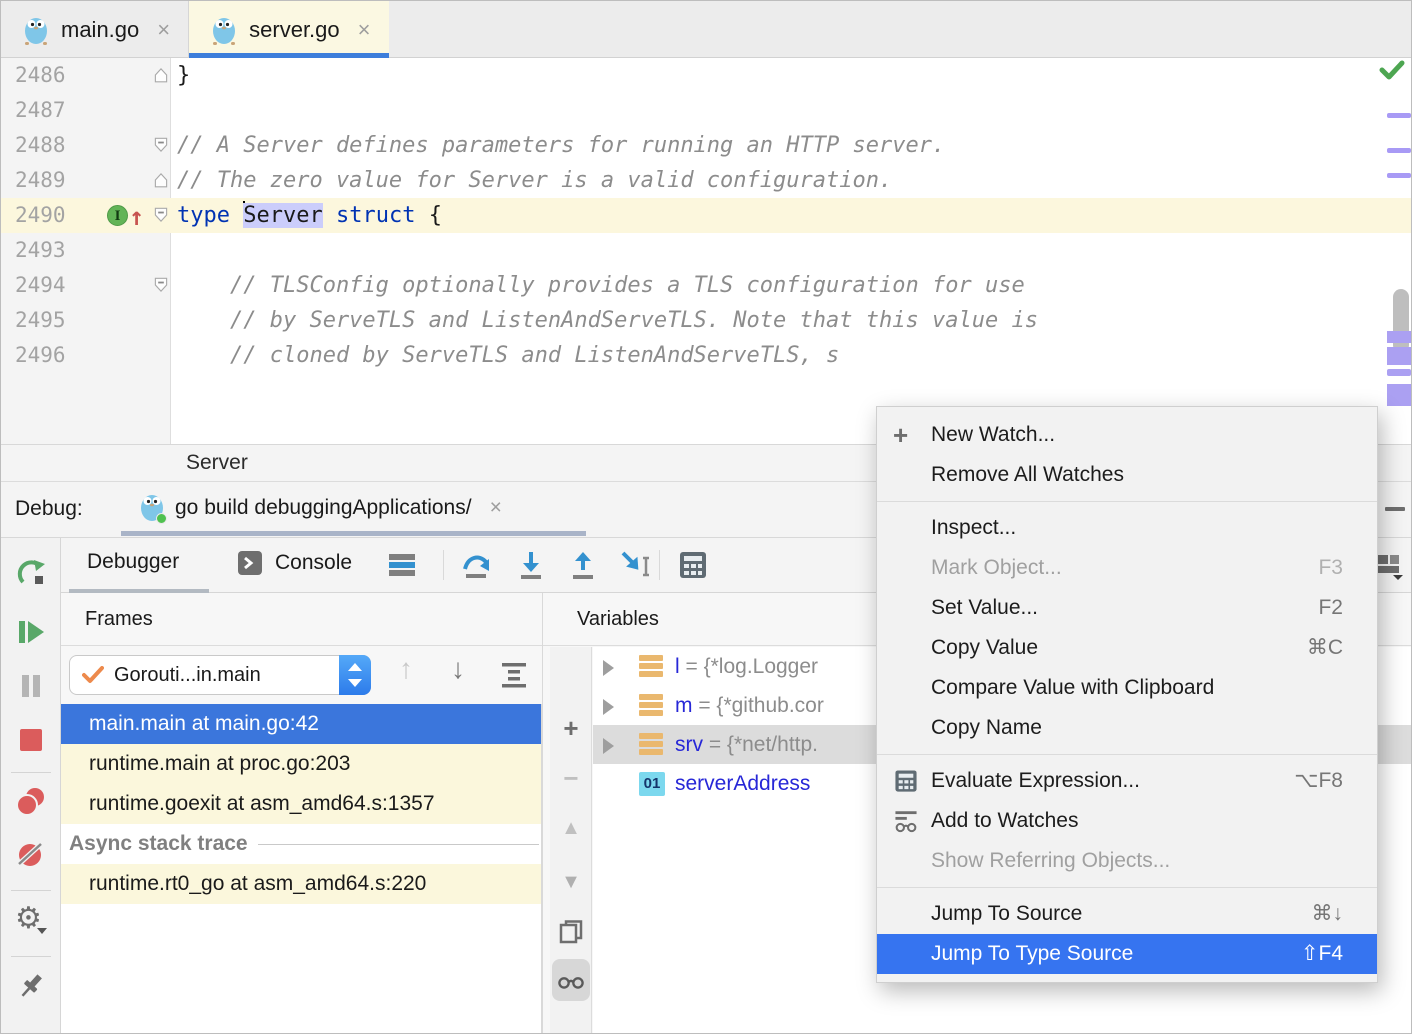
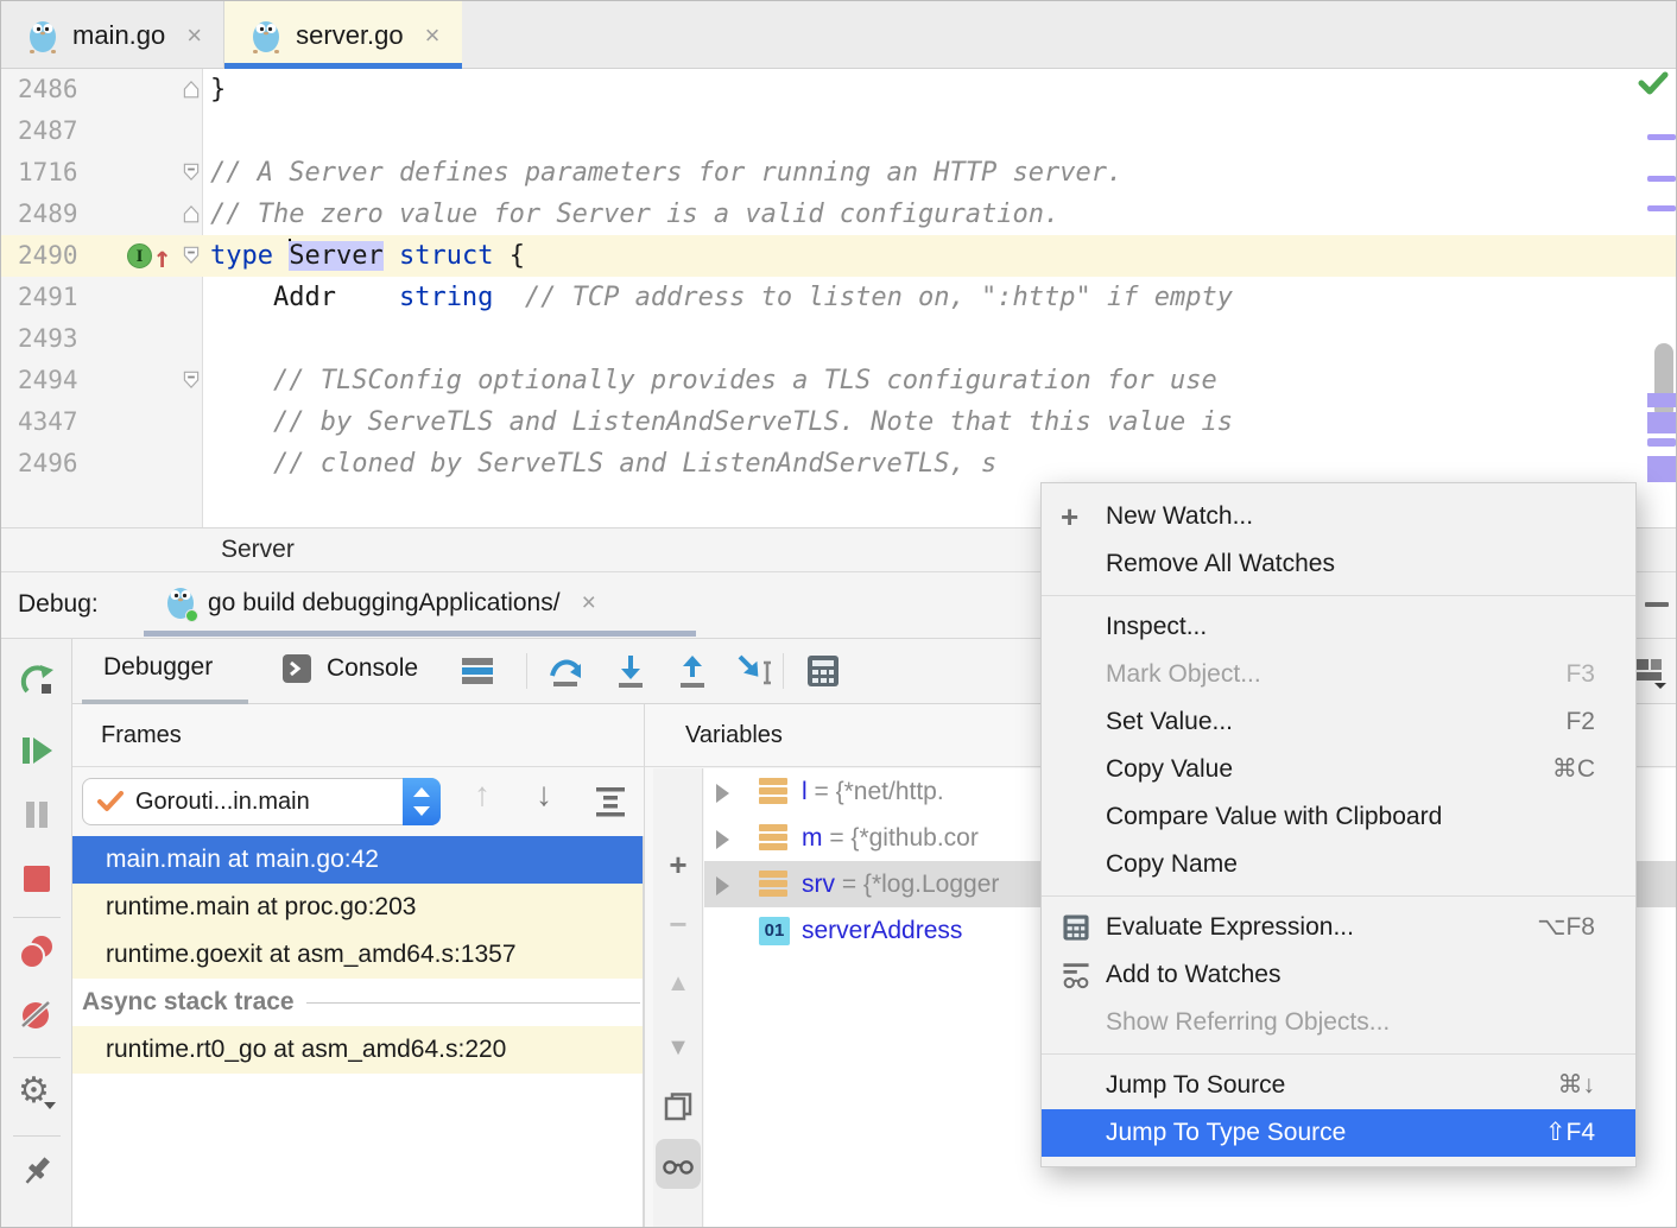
  main.go
  ×
  server.go
  ×
  2486
  }
  2487
- 2488
+ 1716
  // A Server defines parameters for running an HTTP server.
  2489
  // The zero value for Server is a valid configuration.
  2490
  I
  ↑
  type Server struct {
+ 2491
+ Addr string // TCP address to listen on, ":http" if empty
  2493
  2494
  // TLSConfig optionally provides a TLS configuration for use
- 2495
+ 4347
  // by ServeTLS and ListenAndServeTLS. Note that this value is
  2496
  // cloned by ServeTLS and ListenAndServeTLS, s
  Server
  Debug:
  go build debuggingApplications/
  ×
  Debugger
  Console
  ⚙
  Frames
  Gorouti...in.main
  ↑
  ↓
  main.main at main.go:42
  runtime.main at proc.go:203
  runtime.goexit at asm_amd64.s:1357
  Async stack trace
  runtime.rt0_go at asm_amd64.s:220
  Variables
  +
  −
  ▲
  ▼
- l = {*log.Logger
+ l = {*net/http.
  m = {*github.cor
- srv = {*net/http.
+ srv = {*log.Logger
  01
  serverAddress
  +
  New Watch...
  Remove All Watches
  Inspect...
  Mark Object...
  F3
  Set Value...
  F2
  Copy Value
  ⌘C
  Compare Value with Clipboard
  Copy Name
  Evaluate Expression...
  ⌥F8
  Add to Watches
  Show Referring Objects...
  Jump To Source
  ⌘↓
  Jump To Type Source
  ⇧F4
